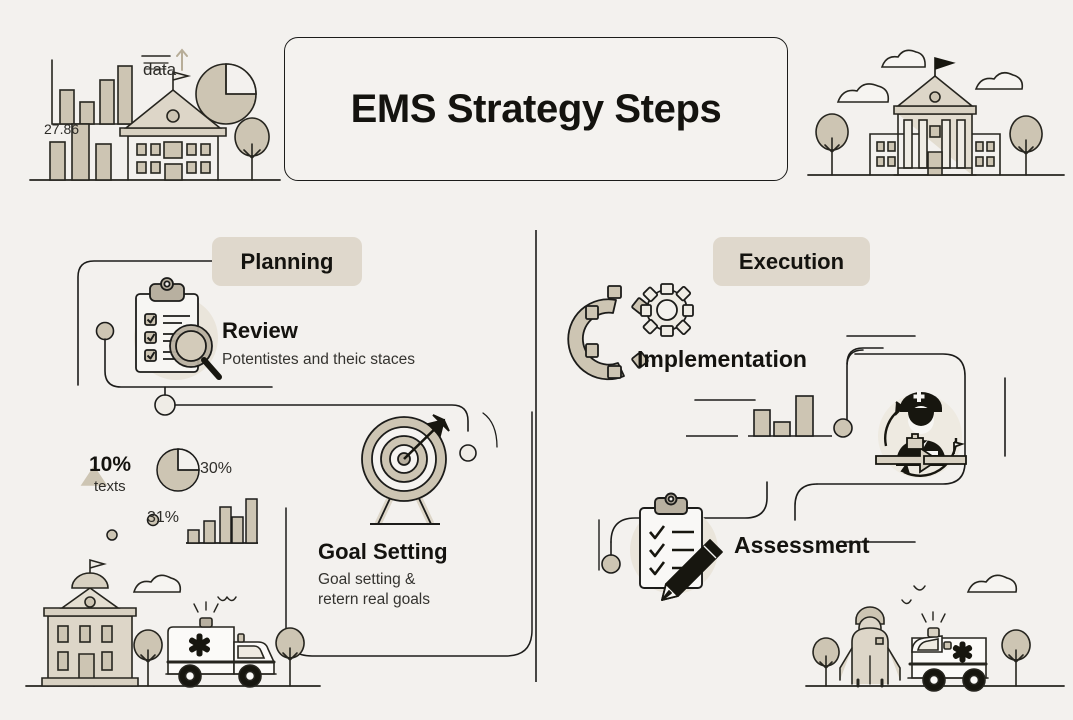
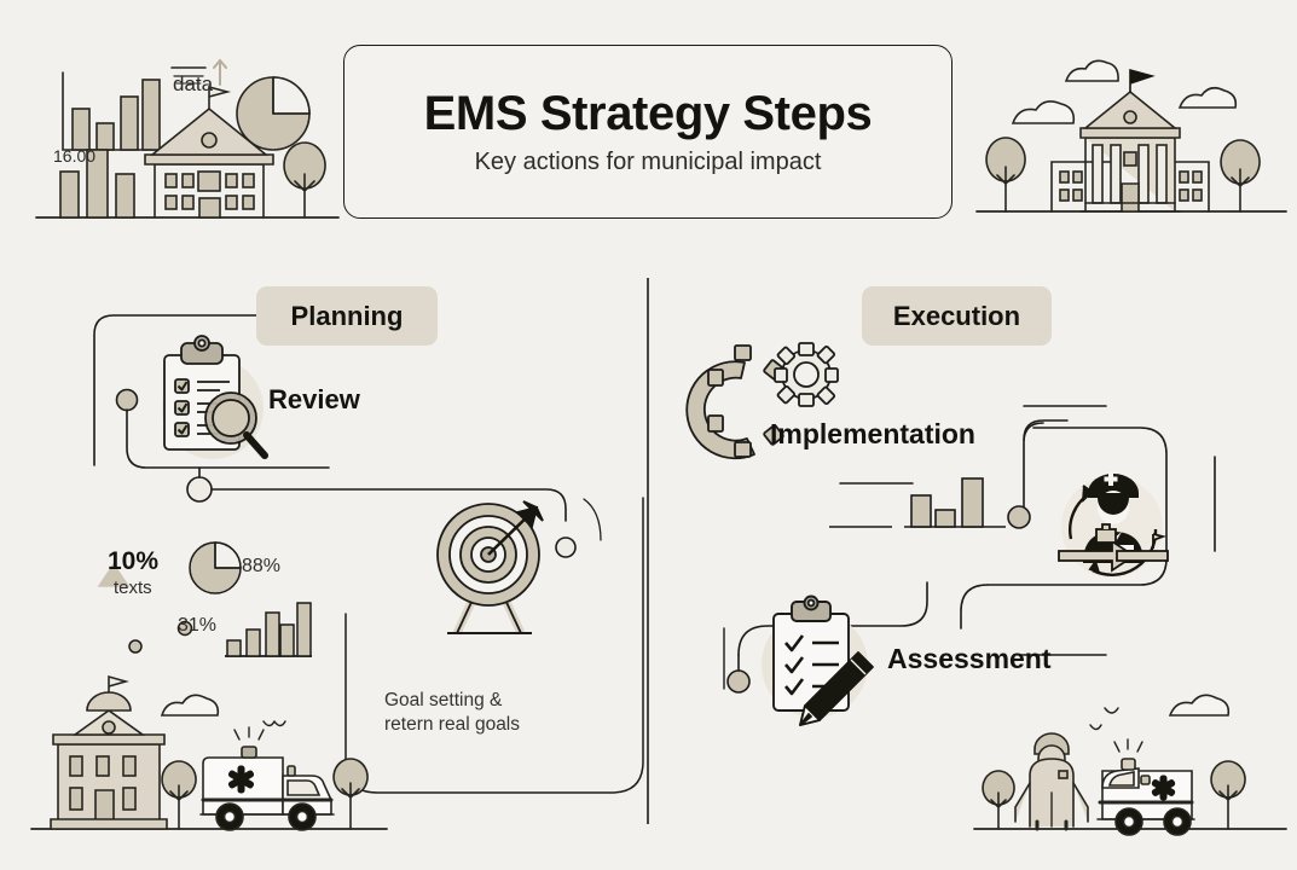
  data
- 27.86
+ 16.00
  EMS Strategy Steps
+ Key actions for municipal impact
  Planning
  Execution
  Review
- Potentistes and theic staces
- Goal Setting
  Goal setting &
  retern real goals
  Implementation
  Assessment
  10%
  texts
- 30%
+ 88%
  31%
